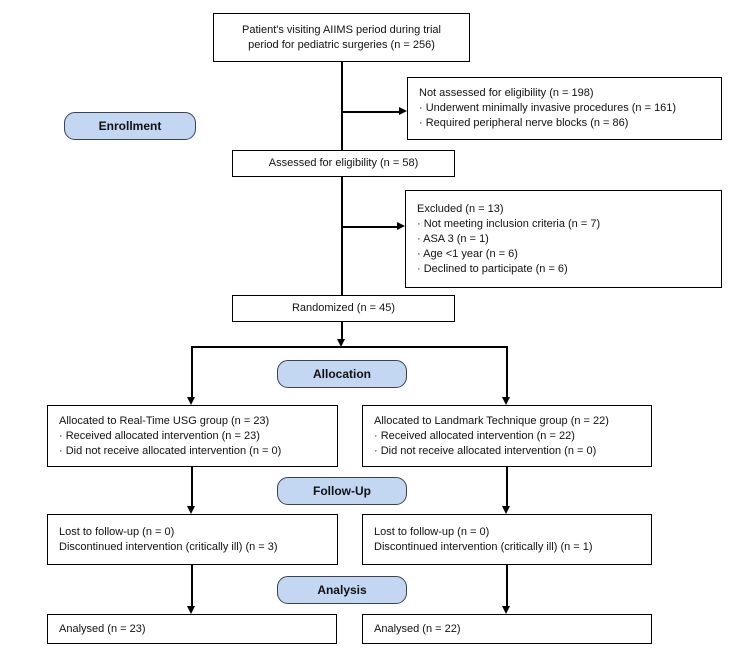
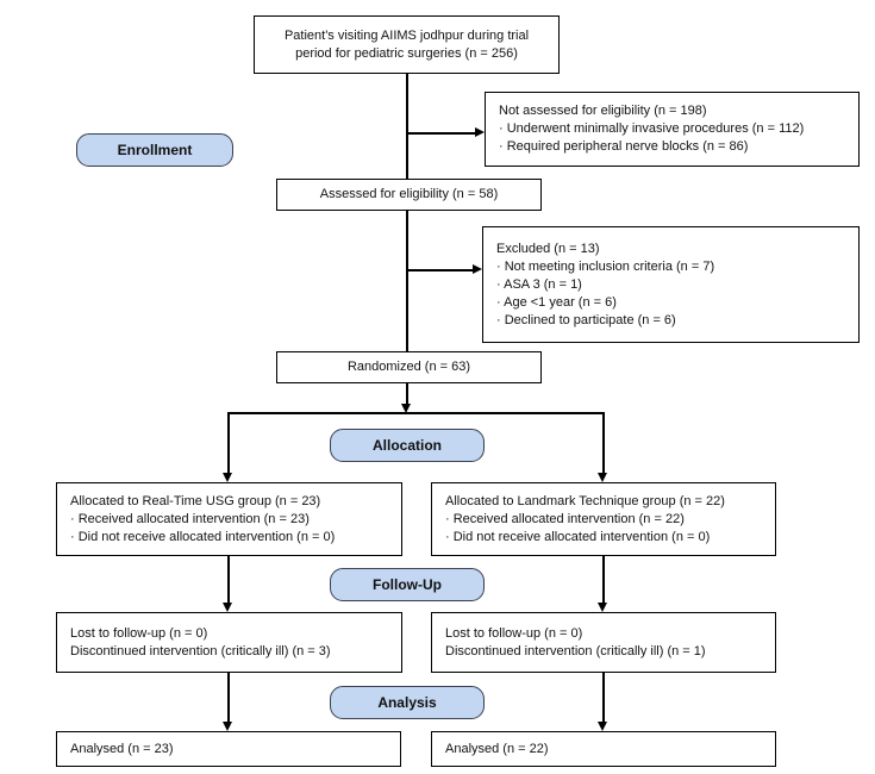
- Patient's visiting AIIMS period during trial
+ Patient's visiting AIIMS jodhpur during trial
  period for pediatric surgeries (n = 256)
  Not assessed for eligibility (n = 198)
- · Underwent minimally invasive procedures (n = 161)
+ · Underwent minimally invasive procedures (n = 112)
  · Required peripheral nerve blocks (n = 86)
  Assessed for eligibility (n = 58)
  Excluded (n = 13)
  · Not meeting inclusion criteria (n = 7)
  · ASA 3 (n = 1)
  · Age <1 year (n = 6)
  · Declined to participate (n = 6)
- Randomized (n = 45)
+ Randomized (n = 63)
  Allocated to Real-Time USG group (n = 23)
  · Received allocated intervention (n = 23)
  · Did not receive allocated intervention (n = 0)
  Allocated to Landmark Technique group (n = 22)
  · Received allocated intervention (n = 22)
  · Did not receive allocated intervention (n = 0)
  Lost to follow-up (n = 0)
  Discontinued intervention (critically ill) (n = 3)
  Lost to follow-up (n = 0)
  Discontinued intervention (critically ill) (n = 1)
  Analysed (n = 23)
  Analysed (n = 22)
  Enrollment
  Allocation
  Follow-Up
  Analysis
